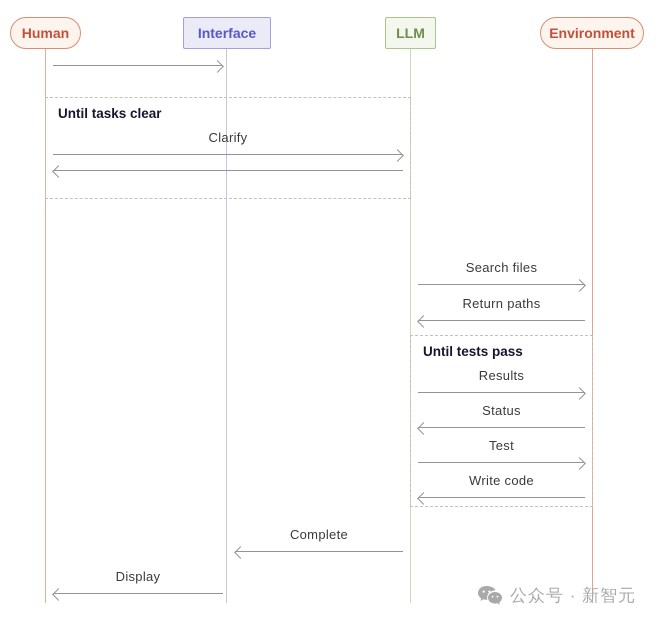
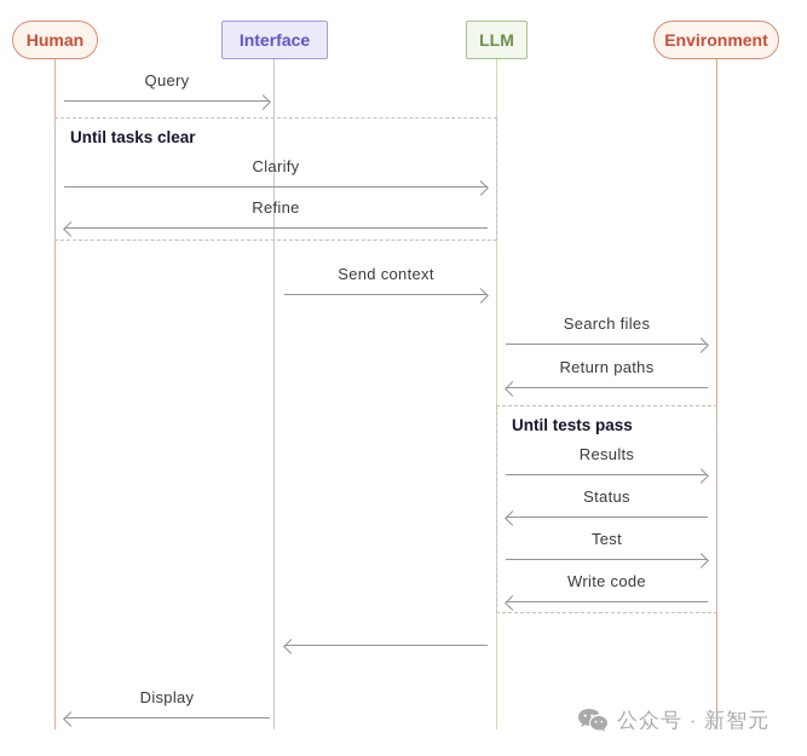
  Human
  Interface
  LLM
  Environment
  Until tasks clear
  Until tests pass
+ Query
  Clarify
+ Refine
+ Send context
  Search files
  Return paths
  Results
  Status
  Test
  Write code
- Complete
  Display
  公众号 · 新智元
